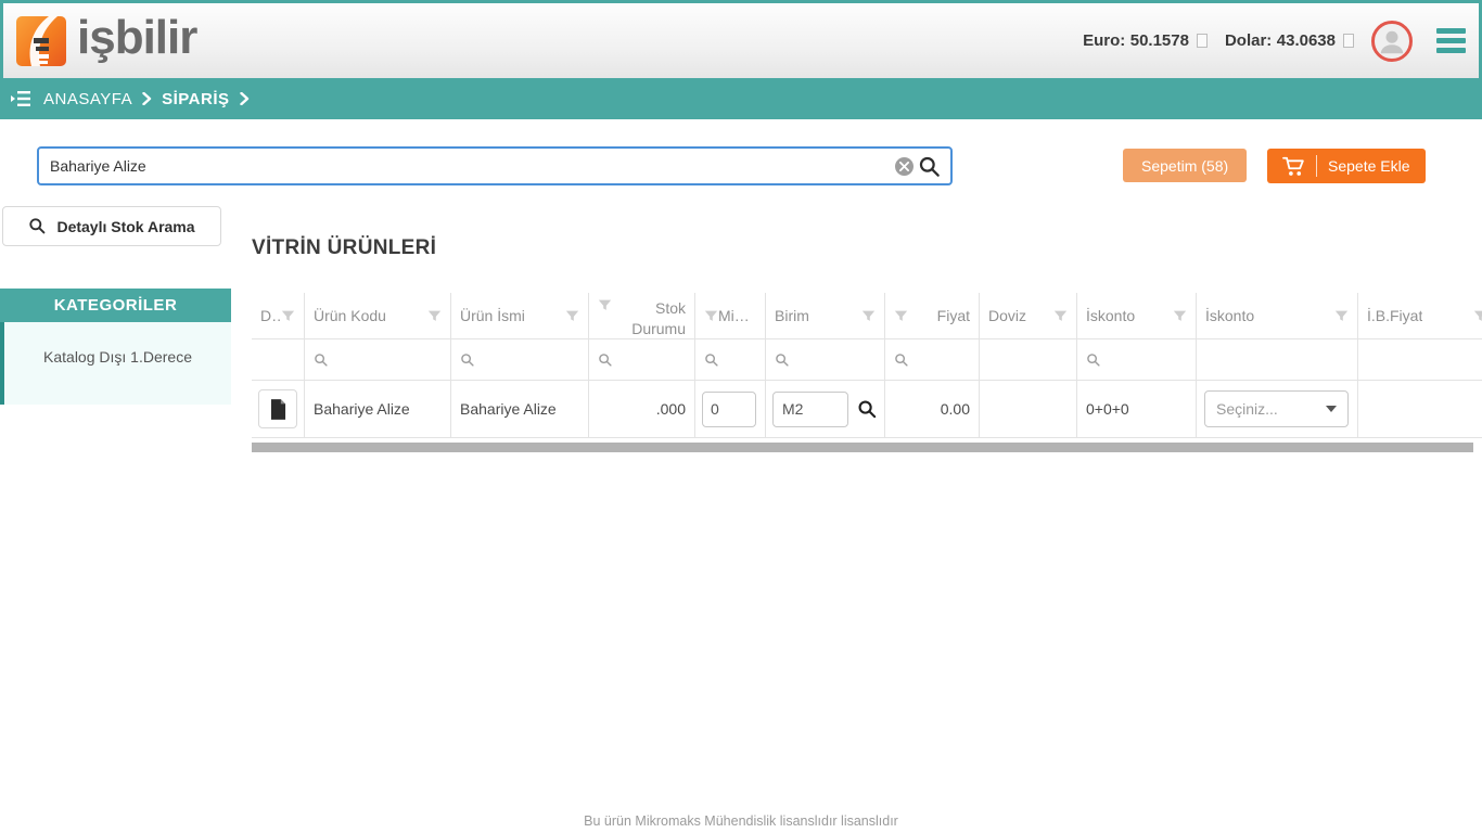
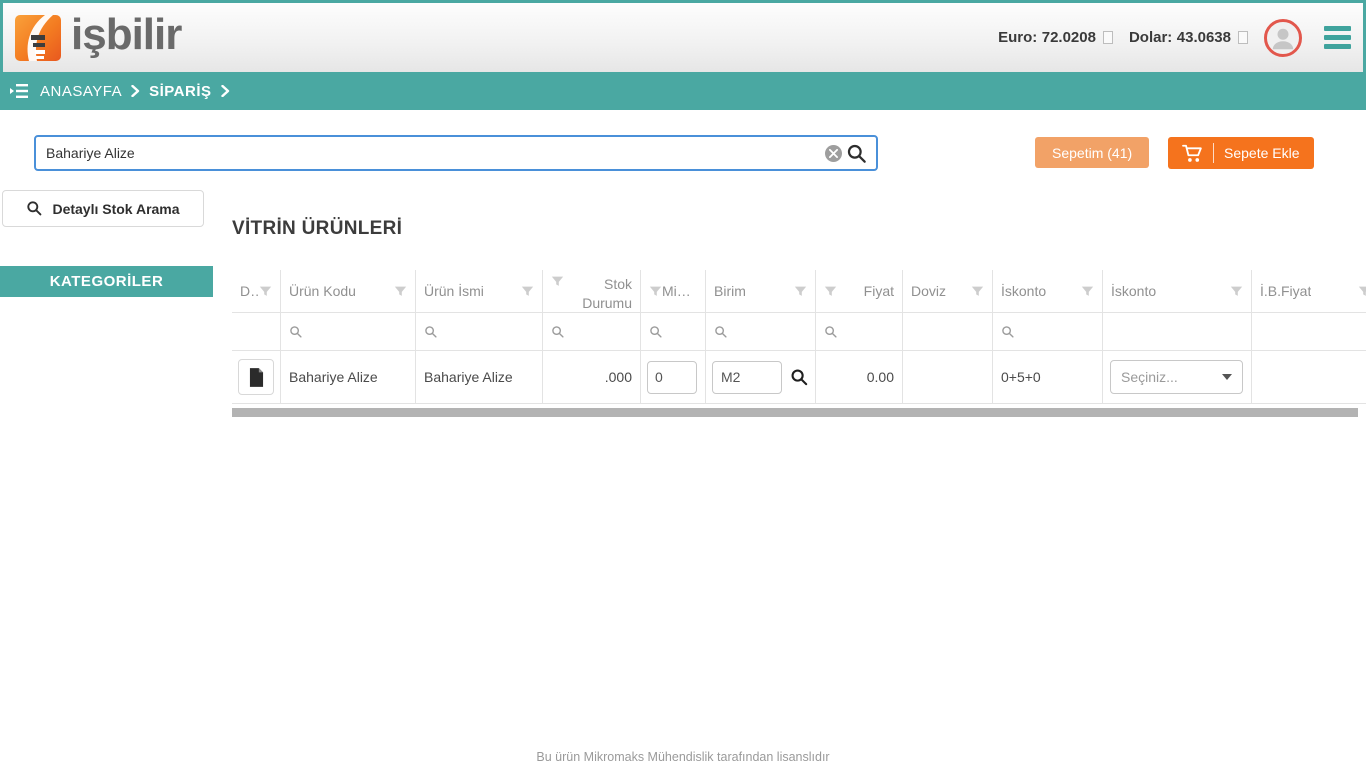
  işbilir
  Euro:
- 50.1578
+ 72.0208
  Dolar:
  43.0638
  ANASAYFA
  SİPARİŞ
  Bahariye Alize
- Sepetim (58)
+ Sepetim (41)
  Sepete Ekle
  Detaylı Stok Arama
  KATEGORİLER
- Katalog Dışı 1.Derece
  VİTRİN ÜRÜNLERİ
  D…
  Ürün Kodu
  Ürün İsmi
  Stok Durumu
  Mikta
  Birim
  Fiyat
  Doviz
  İskonto
  İskonto
  İ.B.Fiyat
  Bahariye Alize
  Bahariye Alize
  .000
  0
  M2
  0.00
- 0+0+0
+ 0+5+0
  Seçiniz...
- Bu ürün Mikromaks Mühendislik lisanslıdır lisanslıdır
+ Bu ürün Mikromaks Mühendislik tarafından lisanslıdır
